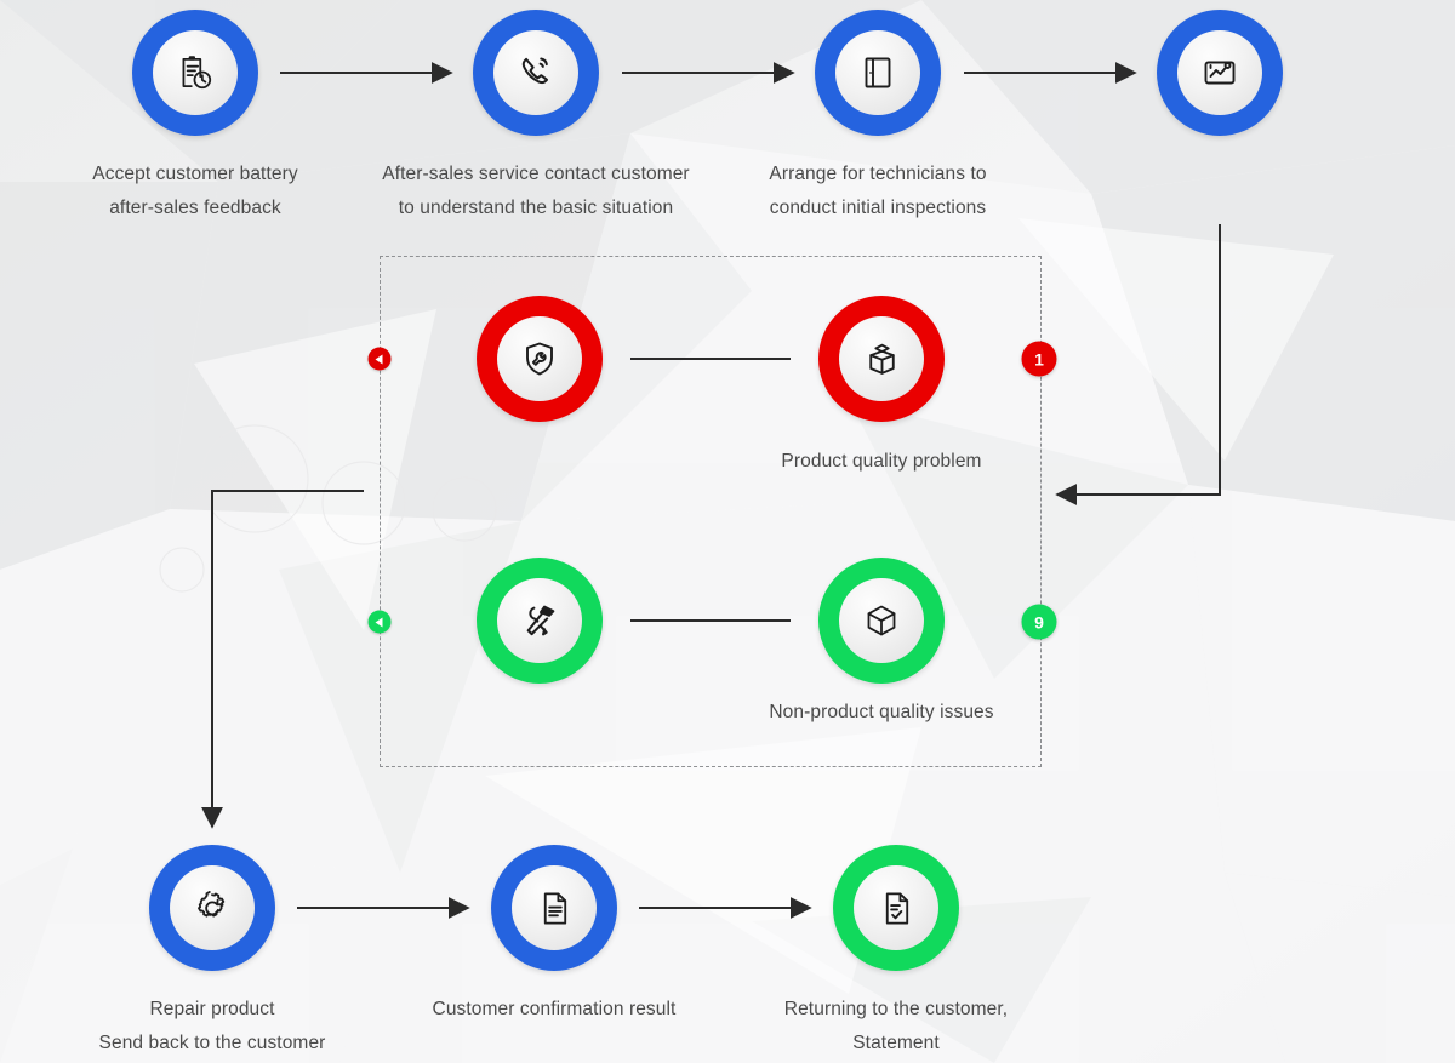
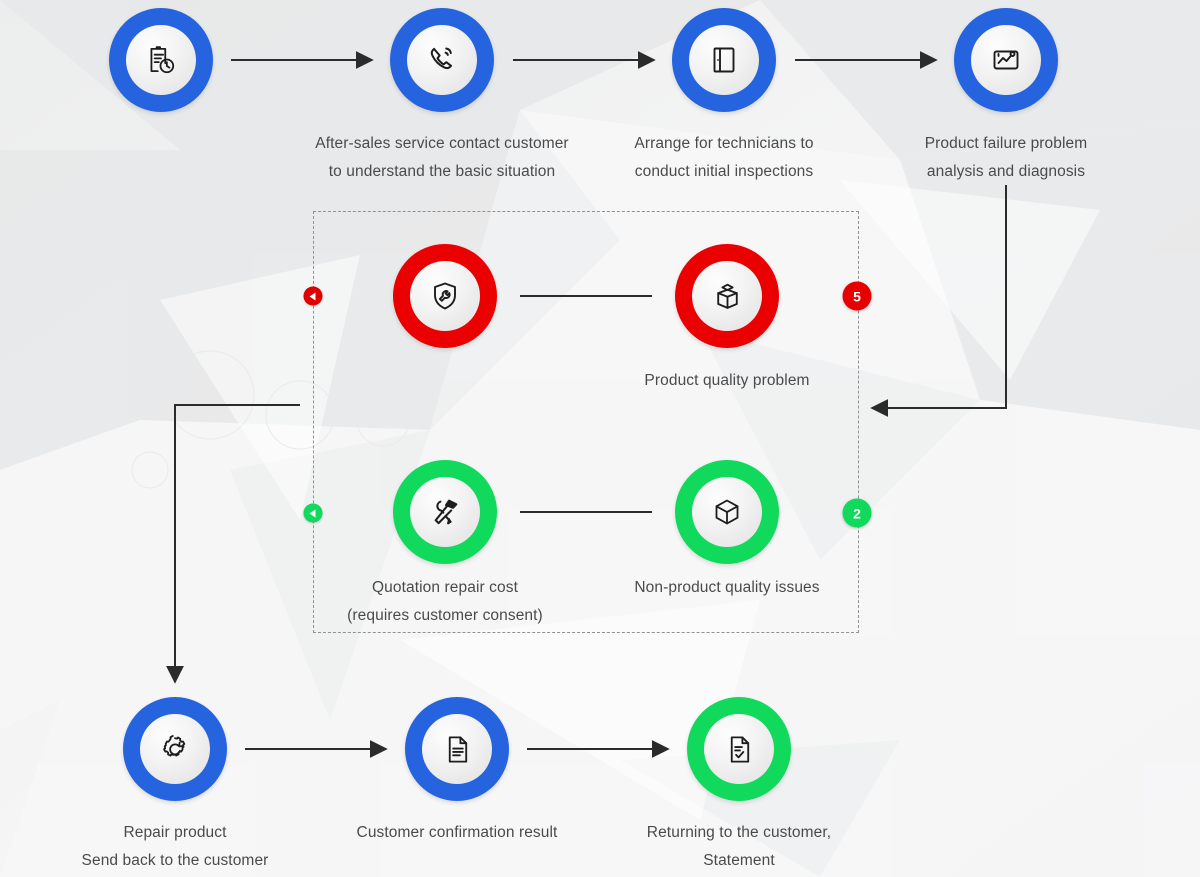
- Accept customer battery
- after-sales feedback
  After-sales service contact customer
  to understand the basic situation
  Arrange for technicians to
  conduct initial inspections
+ Product failure problem
+ analysis and diagnosis
  Product quality problem
+ Quotation repair cost
+ (requires customer consent)
  Non-product quality issues
- 1
+ 5
- 9
+ 2
  Repair product
  Send back to the customer
  Customer confirmation result
  Returning to the customer,
  Statement
